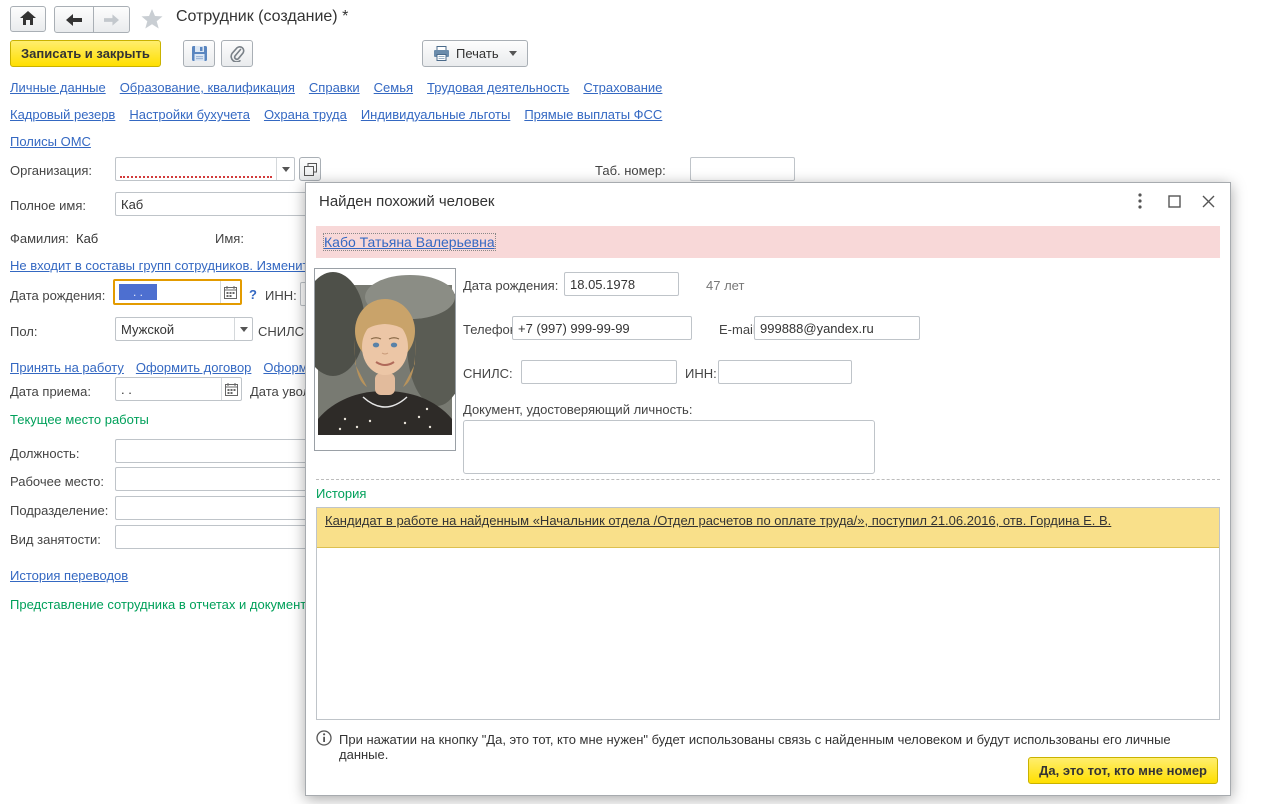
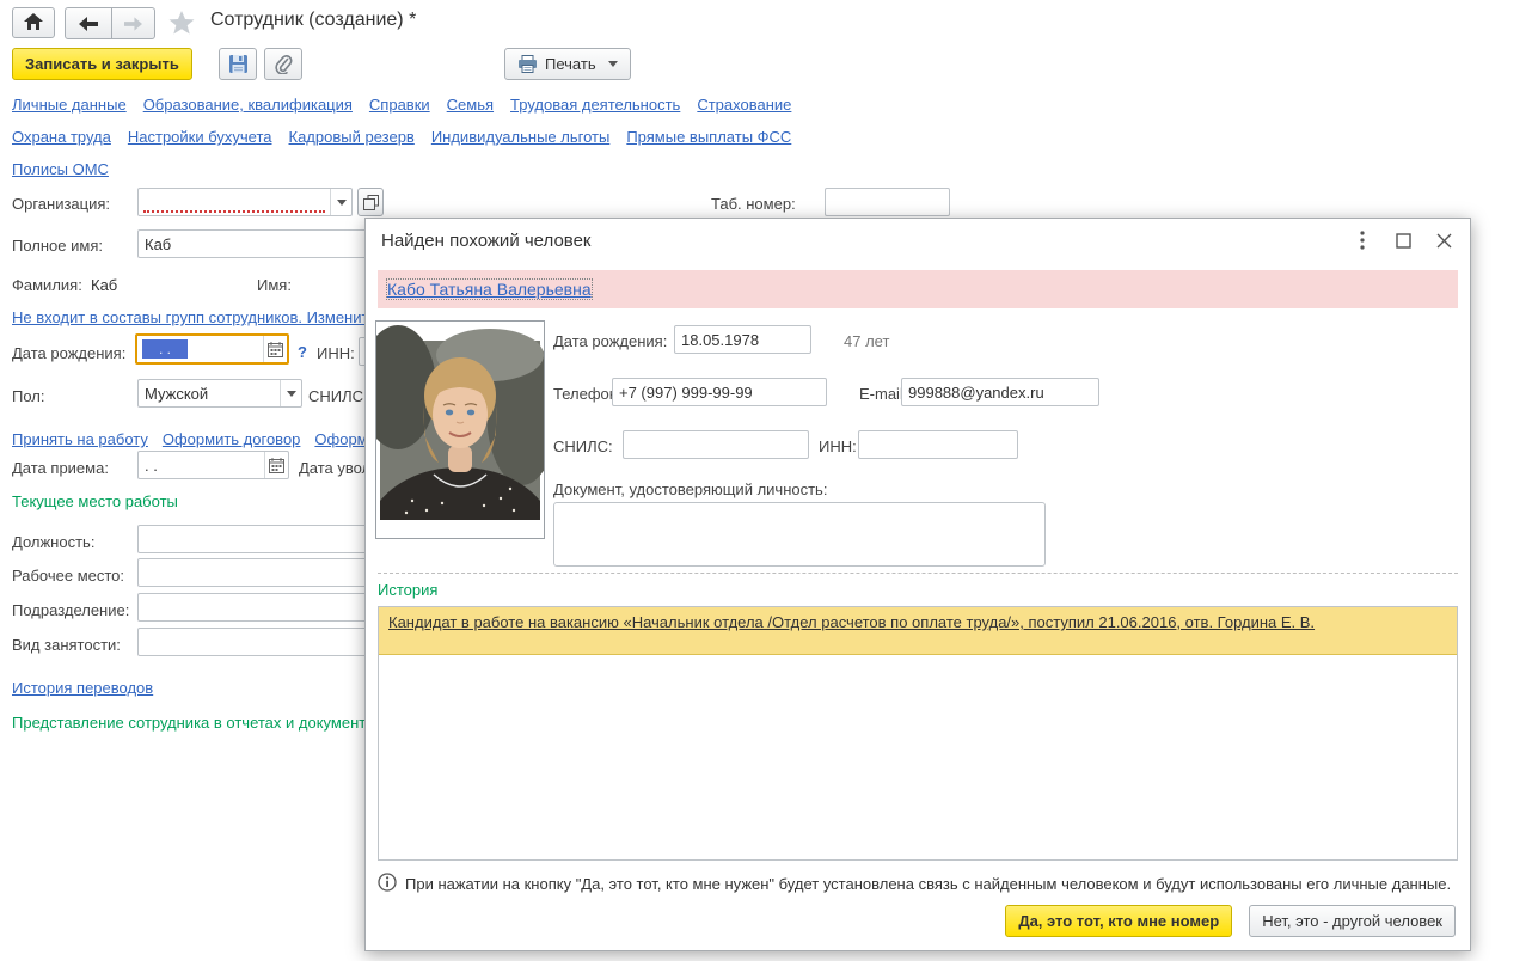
  Сотрудник (создание) *
  Записать и закрыть
  Печать
  Личные данные
  Образование, квалификация
  Справки
  Семья
  Трудовая деятельность
  Страхование
- Кадровый резерв
+ Охрана труда
  Настройки бухучета
- Охрана труда
+ Кадровый резерв
  Индивидуальные льготы
  Прямые выплаты ФСС
  Полисы ОМС
  Организация:
  Таб. номер:
  Полное имя:
  Каб
  Фамилия:
  Каб
  Имя:
  Не входит в составы групп сотрудников. Измени
  Дата рождения:
  . .
  ?
  ИНН:
  Пол:
  Мужской
  СНИЛС
  Принять на работу
  Оформить договор
  Дата приема:
  . .
  Текущее место работы
  Должность:
  Рабочее место:
  Подразделение:
  Вид занятости:
  История переводов
  Представление сотрудника в отчетах и документ
  Найден похожий человек
  Кабо Татьяна Валерьевна
  Дата рождения:
  18.05.1978
  47 лет
  Телефо
  +7 (997) 999-99-99
  E-mai
  999888@yandex.ru
  СНИЛС:
  ИНН:
  Документ, удостоверяющий личность:
  История
- Кандидат в работе на найденным «Начальник отдела /Отдел расчетов по оплате труда/», поступил 21.06.2016, отв. Гордина Е. В.
+ Кандидат в работе на вакансию «Начальник отдела /Отдел расчетов по оплате труда/», поступил 21.06.2016, отв. Гордина Е. В.
- При нажатии на кнопку "Да, это тот, кто мне нужен" будет использованы связь с найденным человеком и будут использованы его личные данные.
+ При нажатии на кнопку "Да, это тот, кто мне нужен" будет установлена связь с найденным человеком и будут использованы его личные данные.
  Да, это тот, кто мне номер
+ Нет, это - другой человек
